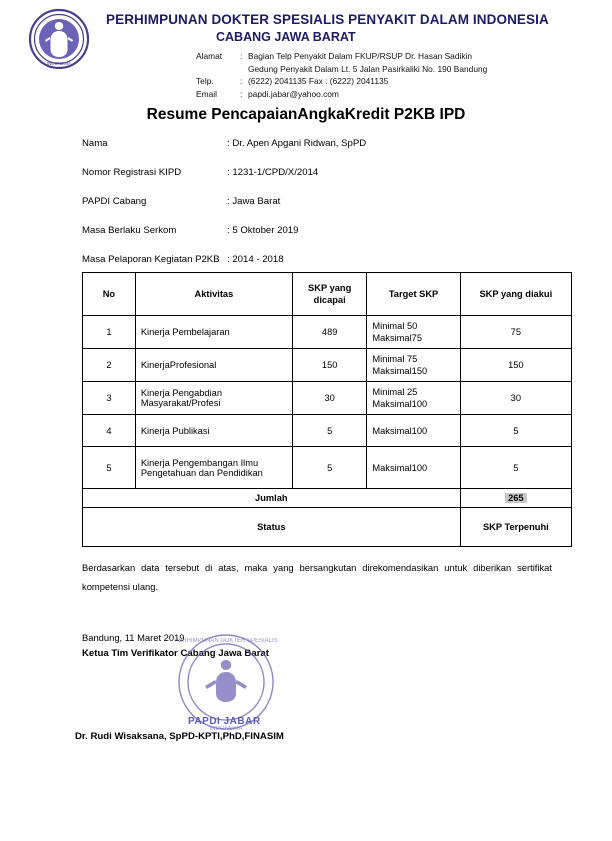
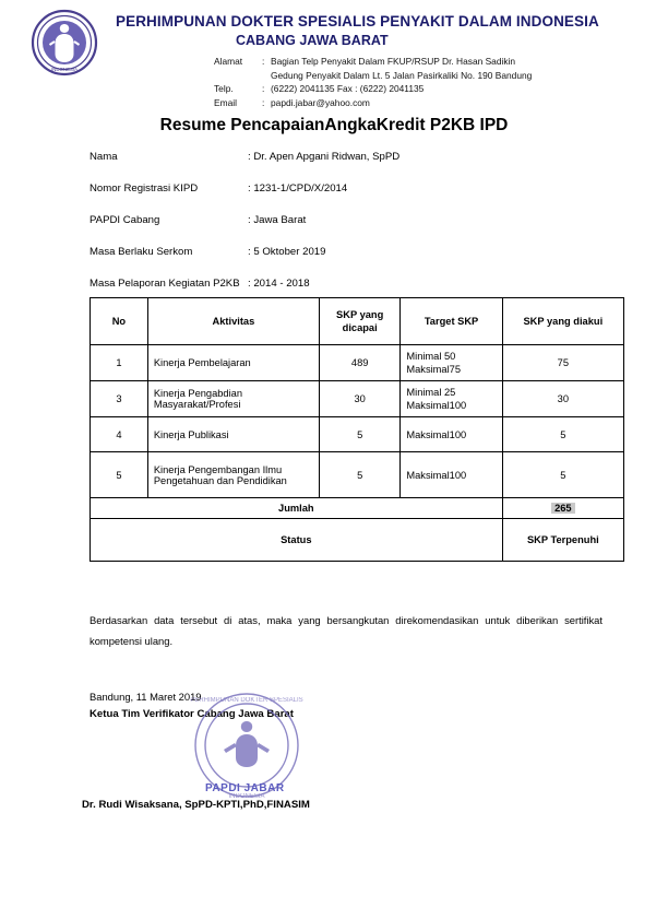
  PERHIMPUNAN DOKTER SPESIALIS PENYAKIT DALAM INDONESIA
  CABANG JAWA BARAT
  Alamat
  :
  Bagian Telp Penyakit Dalam FKUP/RSUP Dr. Hasan Sadikin
  Gedung Penyakit Dalam Lt. 5 Jalan Pasirkaliki No. 190 Bandung
  Telp.
  :
  (6222) 2041135 Fax : (6222) 2041135
  Email
  :
  papdi.jabar@yahoo.com
  Resume PencapaianAngkaKredit P2KB IPD
  Nama
  : Dr. Apen Apgani Ridwan, SpPD
  Nomor Registrasi KIPD
  : 1231-1/CPD/X/2014
  PAPDI Cabang
  : Jawa Barat
  Masa Berlaku Serkom
  : 5 Oktober 2019
  Masa Pelaporan Kegiatan P2KB
  : 2014 - 2018
  No	Aktivitas	SKP yang dicapai	Target SKP	SKP yang diakui
  1	Kinerja Pembelajaran	489	Minimal 50Maksimal75	75
- 2	KinerjaProfesional	150	Minimal 75Maksimal150	150
  3	Kinerja Pengabdian Masyarakat/Profesi	30	Minimal 25Maksimal100	30
  4	Kinerja Publikasi	5	Maksimal100	5
  5	Kinerja Pengembangan Ilmu Pengetahuan dan Pendidikan	5	Maksimal100	5
  Jumlah	265
  Status	SKP Terpenuhi
  Berdasarkan data tersebut di atas, maka yang bersangkutan direkomendasikan untuk diberikan sertifikat kompetensi ulang.
  Bandung, 11 Maret 2019
  Ketua Tim Verifikator Cabang Jawa Barat
  PAPDI JABAR
  Dr. Rudi Wisaksana, SpPD-KPTI,PhD,FINASIM
